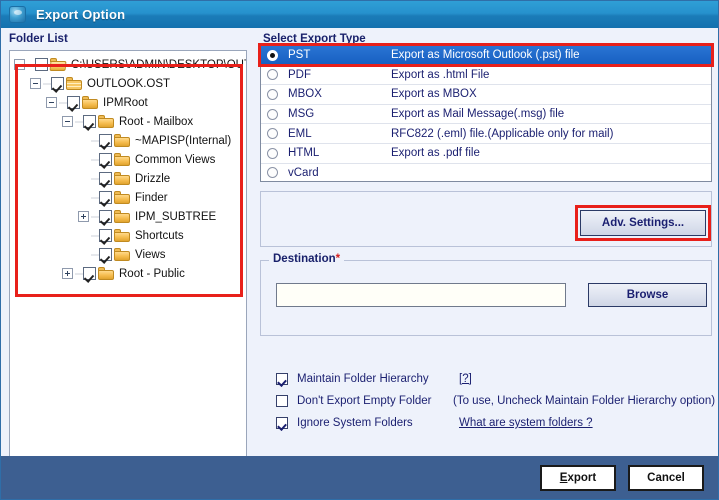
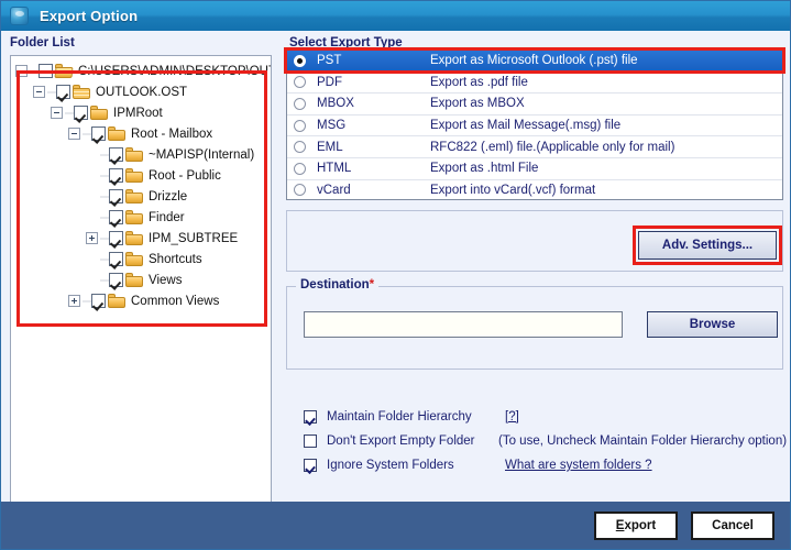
  Export Option
  Folder List
  C:\USERS\ADMIN\DESKTOP\OU
  OUTLOOK.OST
  IPMRoot
  Root - Mailbox
  ~MAPISP(Internal)
- Common Views
+ Root - Public
  Drizzle
  Finder
  IPM_SUBTREE
  Shortcuts
  Views
- Root - Public
+ Common Views
  Select Export Type
  PST
  Export as Microsoft Outlook (.pst) file
  PDF
- Export as .html File
+ Export as .pdf file
  MBOX
  Export as MBOX
  MSG
  Export as Mail Message(.msg) file
  EML
  RFC822 (.eml) file.(Applicable only for mail)
  HTML
- Export as .pdf file
+ Export as .html File
  vCard
+ Export into vCard(.vcf) format
  Adv. Settings...
  Destination*
  Browse
  Maintain Folder Hierarchy
  [?]
  Don't Export Empty Folder
  (To use, Uncheck Maintain Folder Hierarchy option)
  Ignore System Folders
  What are system folders ?
  E
  xport
  Cancel
